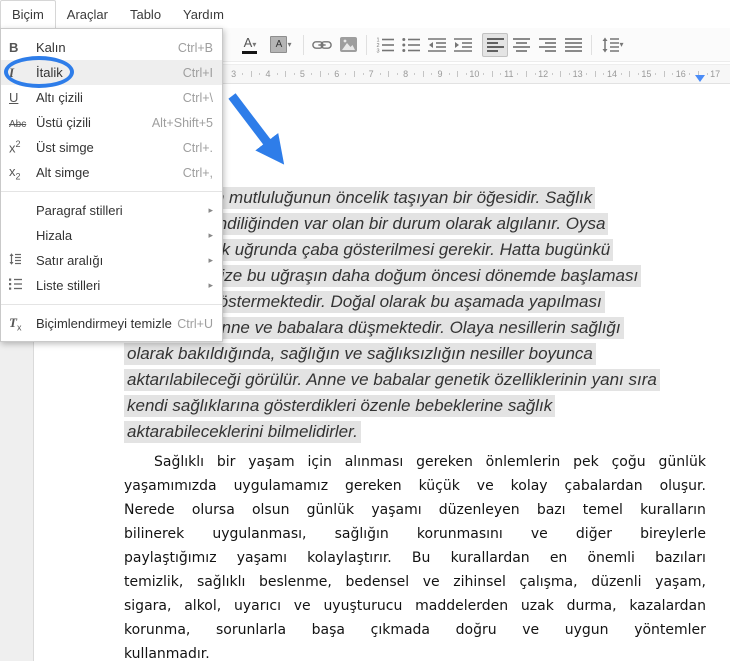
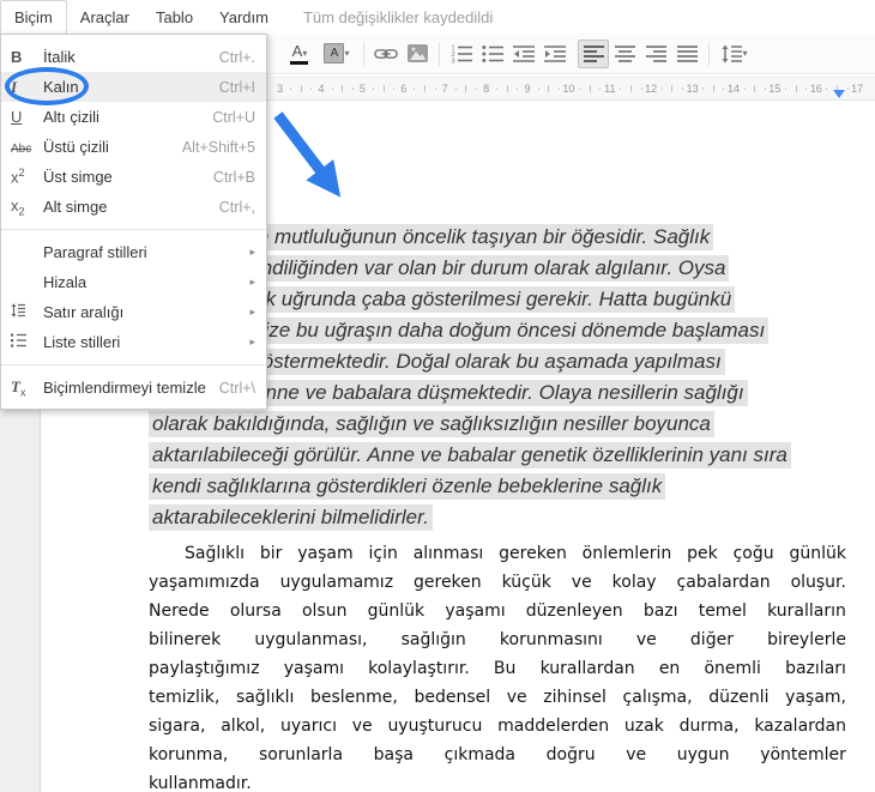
  mutluluğunun öncelik taşıyan bir öğesidir. Sağlık
  diliğinden var olan bir durum olarak algılanır. Oysa
  k uğrunda çaba gösterilmesi gerekir. Hatta bugünkü
  ze bu uğraşın daha doğum öncesi dönemde başlaması
  östermektedir. Doğal olarak bu aşamada yapılması
  nne ve babalara düşmektedir. Olaya nesillerin sağlığı
  olarak bakıldığında, sağlığın ve sağlıksızlığın nesiller boyunca
  aktarılabileceği görülür. Anne ve babalar genetik özelliklerinin yanı sıra
  kendi sağlıklarına gösterdikleri özenle bebeklerine sağlık
  aktarabileceklerini bilmelidirler.
  Sağlıklı
  bir
  yaşam
  için
  alınması
  gereken
  önlemlerin
  pek
  çoğu
  günlük
  yaşamımızda
  uygulamamız
  gereken
  küçük
  ve
  kolay
  çabalardan
  oluşur.
  Nerede
  olursa
  olsun
  günlük
  yaşamı
  düzenleyen
  bazı
  temel
  kuralların
  bilinerek
  uygulanması,
  sağlığın
  korunmasını
  ve
  diğer
  bireylerle
  paylaştığımız
  yaşamı
  kolaylaştırır.
  Bu
  kurallardan
  en
  önemli
  bazıları
  temizlik,
  sağlıklı
  beslenme,
  bedensel
  ve
  zihinsel
  çalışma,
  düzenli
  yaşam,
  sigara,
  alkol,
  uyarıcı
  ve
  uyuşturucu
  maddelerden
  uzak
  durma,
  kazalardan
  korunma,
  sorunlarla
  başa
  çıkmada
  doğru
  ve
  uygun
  yöntemler
  kullanmadır.
  Biçim
  Araçlar
  Tablo
  Yardım
+ Tüm değişiklikler kaydedildi
  A
  ▾
  A
  ▾
  ▾
  3
  4
  5
  6
  7
  8
  9
  10
  11
  12
  13
  14
  15
  16
  17
  B
- Kalın
+ İtalik
- Ctrl+B
+ Ctrl+.
  I
- İtalik
+ Kalın
  Ctrl+I
  U
  Altı çizili
- Ctrl+\
+ Ctrl+U
  Abc
  Üstü çizili
  Alt+Shift+5
  x2
  Üst simge
- Ctrl+.
+ Ctrl+B
  x2
  Alt simge
  Ctrl+,
  Paragraf stilleri
  ▸
  Hizala
  ▸
  Satır aralığı
  ▸
  Liste stilleri
  ▸
  Tx
  Biçimlendirmeyi temizle
- Ctrl+U
+ Ctrl+\
